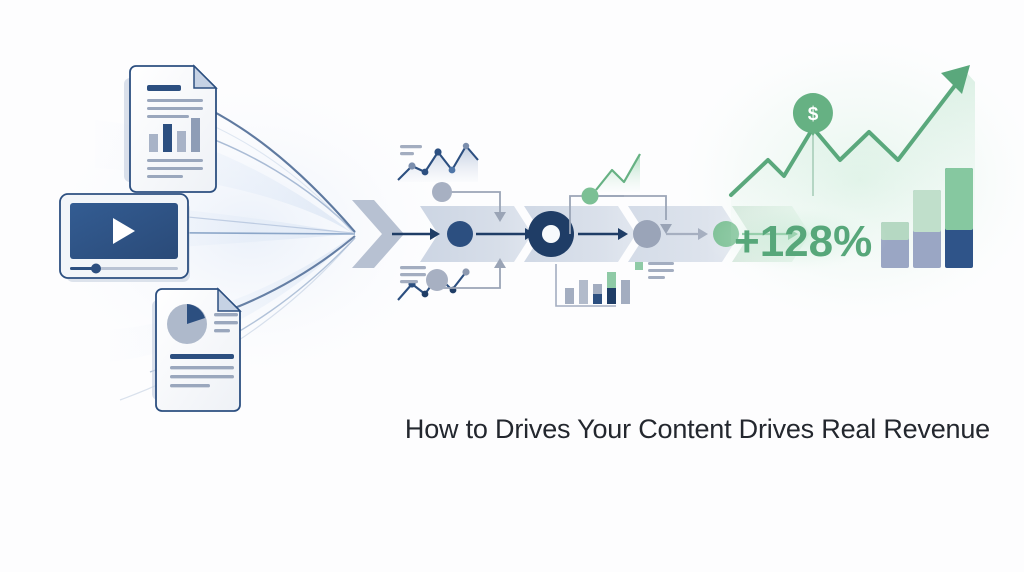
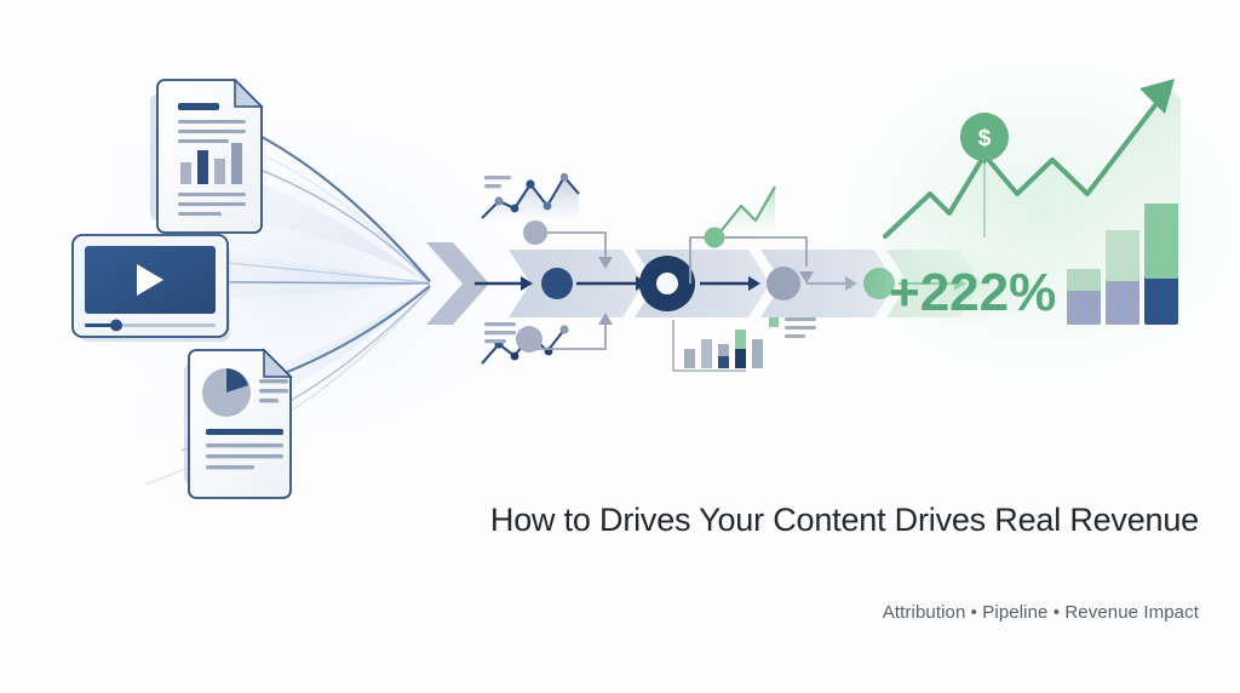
  $
  How to Drives Your Content Drives Real Revenue
+ Attribution • Pipeline • Revenue Impact
- +128%
+ +222%
